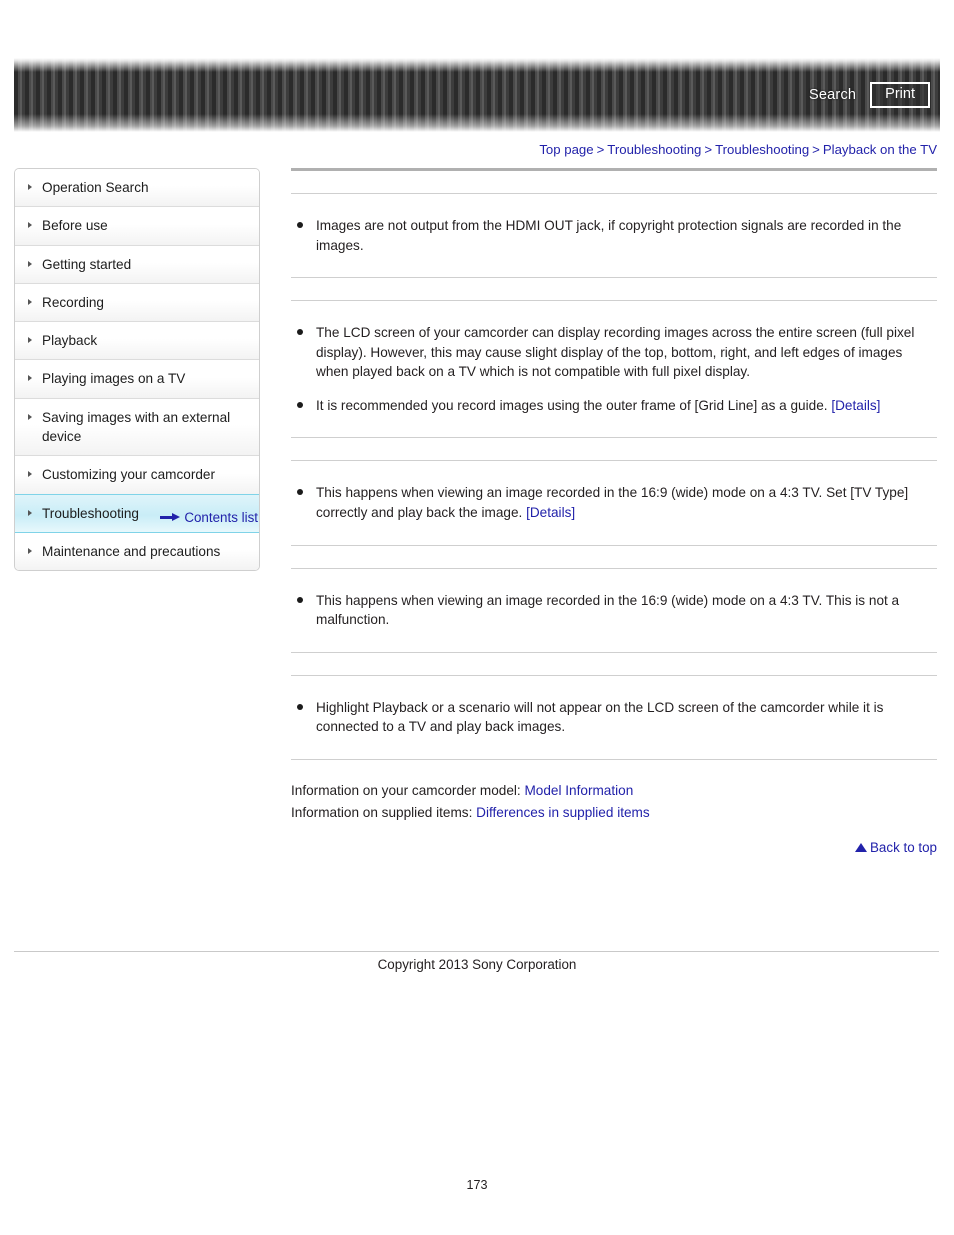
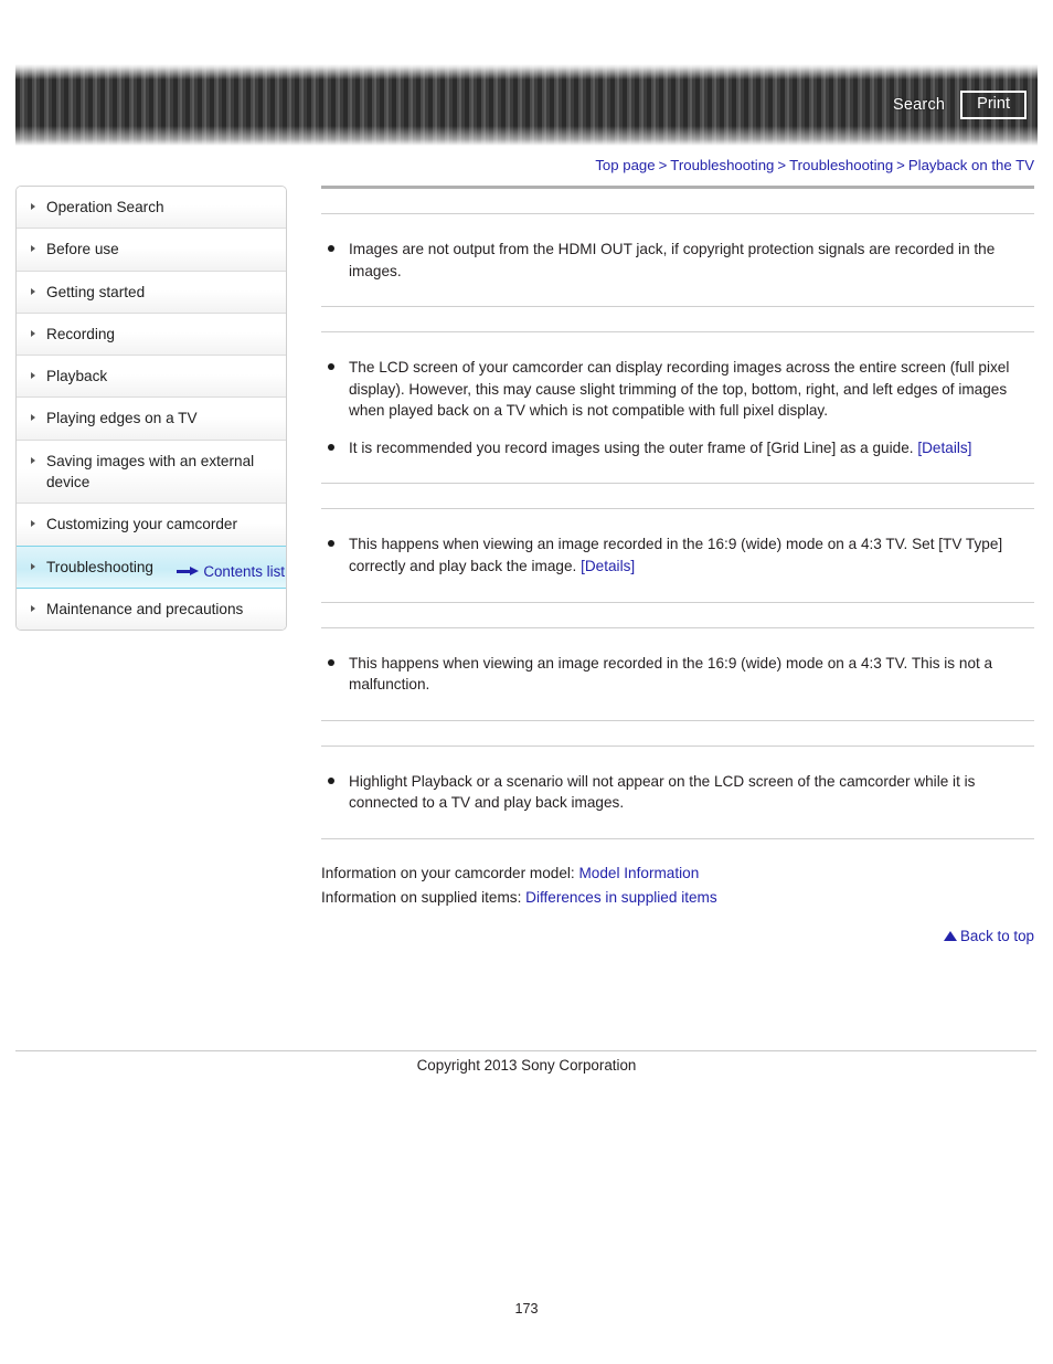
  Search
  Print
  Top page > Troubleshooting > Troubleshooting > Playback on the TV
  Operation Search
  Before use
  Getting started
  Recording
  Playback
- Playing images on a TV
+ Playing edges on a TV
  Saving images with an external device
  Customizing your camcorder
  Troubleshooting
  Maintenance and precautions
  Contents list
  Images are not output from the HDMI OUT jack, if copyright protection signals are recorded in the images.
- The LCD screen of your camcorder can display recording images across the entire screen (full pixel display). However, this may cause slight display of the top, bottom, right, and left edges of images when played back on a TV which is not compatible with full pixel display.
+ The LCD screen of your camcorder can display recording images across the entire screen (full pixel display). However, this may cause slight trimming of the top, bottom, right, and left edges of images when played back on a TV which is not compatible with full pixel display.
  It is recommended you record images using the outer frame of [Grid Line] as a guide. [Details]
  This happens when viewing an image recorded in the 16:9 (wide) mode on a 4:3 TV. Set [TV Type] correctly and play back the image. [Details]
  This happens when viewing an image recorded in the 16:9 (wide) mode on a 4:3 TV. This is not a malfunction.
  Highlight Playback or a scenario will not appear on the LCD screen of the camcorder while it is connected to a TV and play back images.
  Information on your camcorder model: Model Information
  Information on supplied items: Differences in supplied items
  Back to top
  Copyright 2013 Sony Corporation
  173
